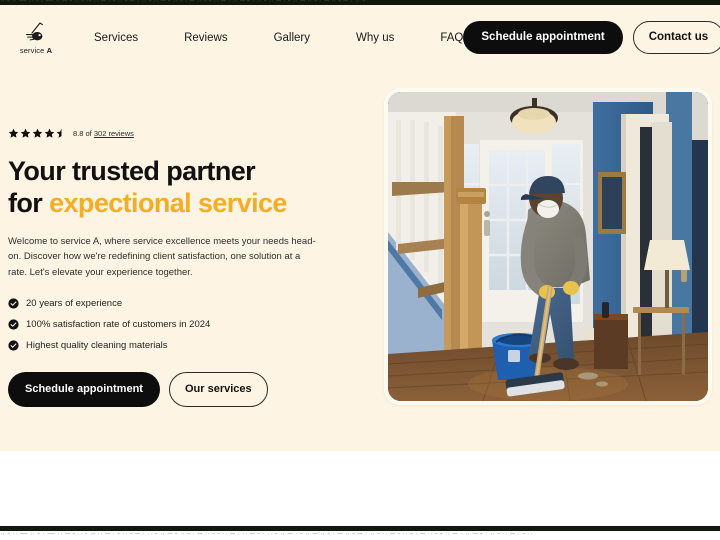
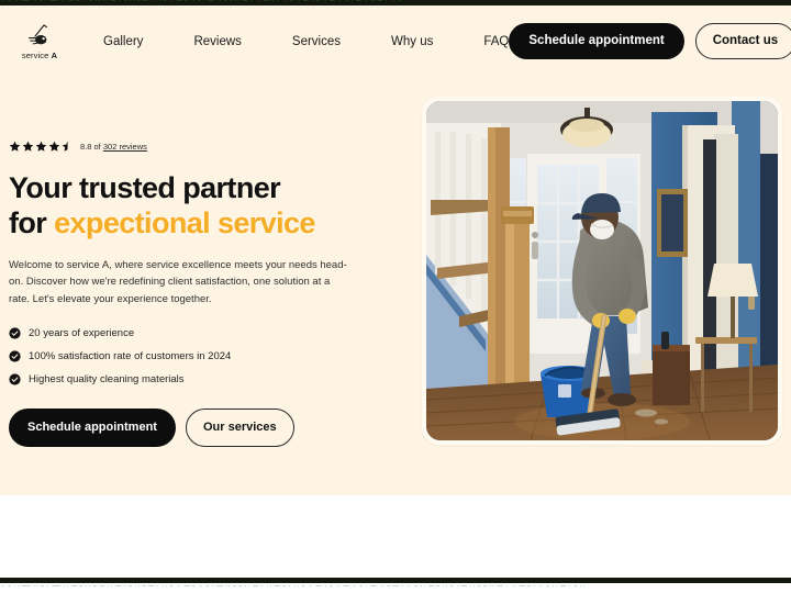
  service A
- Services
+ Gallery
  Reviews
- Gallery
+ Services
  Why us
  FAQ
  Schedule appointment
  Contact us
  8.8 of 302 reviews
  Your trusted partner
  for expectional service
  Welcome to service A, where service excellence meets your needs head-on. Discover how we're redefining client satisfaction, one solution at a rate. Let's elevate your experience together.
  20 years of experience
  100% satisfaction rate of customers in 2024
  Highest quality cleaning materials
  Schedule appointment
  Our services
